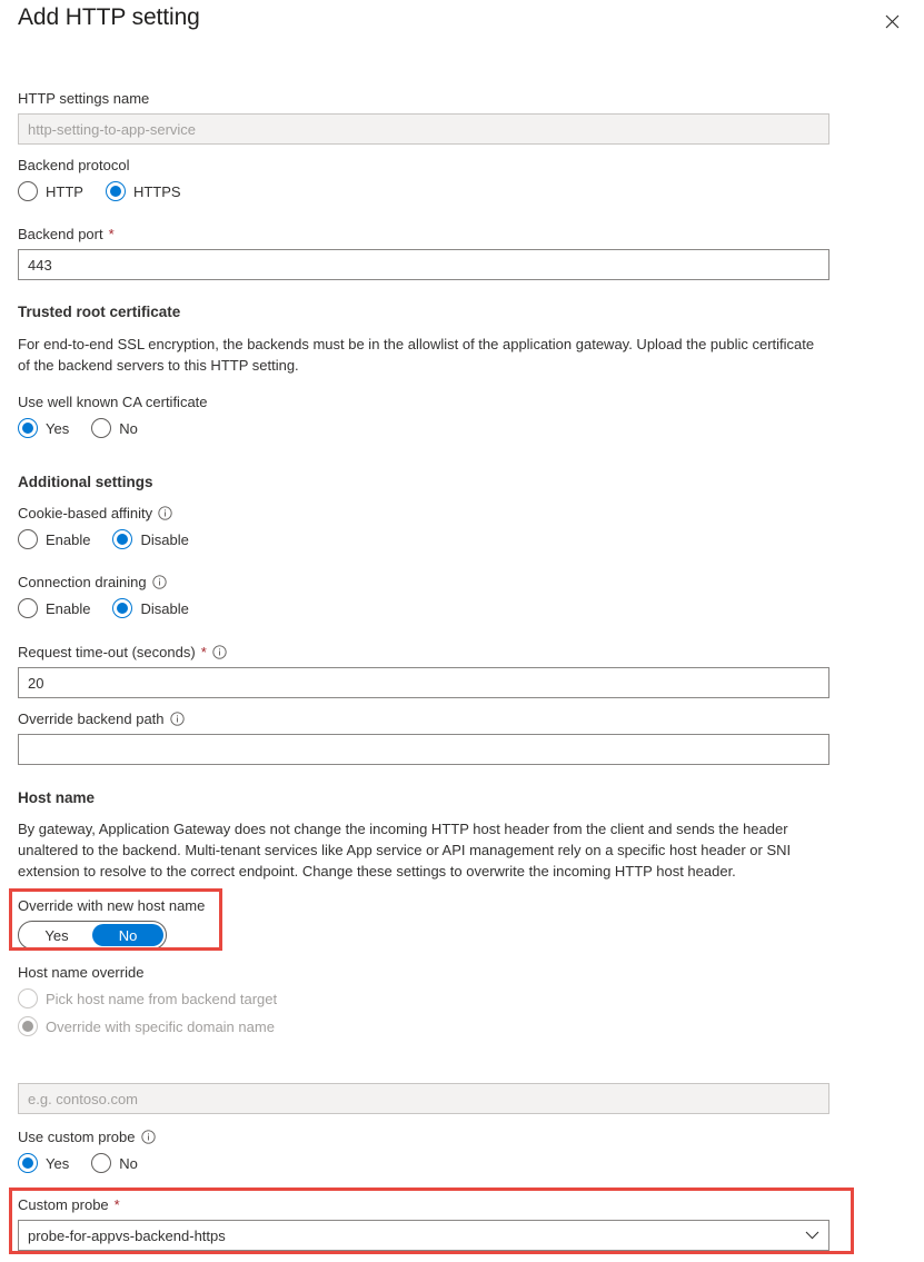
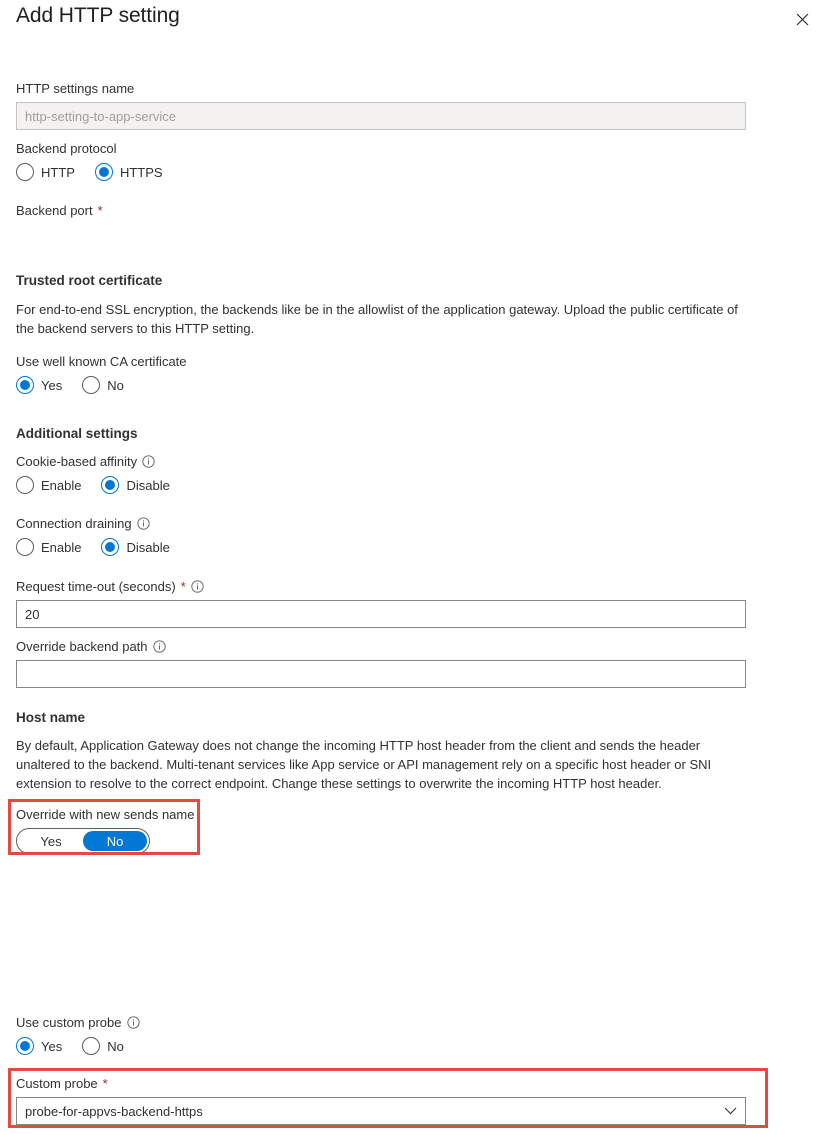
  Add HTTP setting
  HTTP settings name
  http-setting-to-app-service
  Backend protocol
  HTTP
  HTTPS
  Backend port
  *
- 443
  Trusted root certificate
- For end-to-end SSL encryption, the backends must be in the allowlist of the application gateway. Upload the public certificate of the backend servers to this HTTP setting.
+ For end-to-end SSL encryption, the backends like be in the allowlist of the application gateway. Upload the public certificate of the backend servers to this HTTP setting.
  Use well known CA certificate
  Yes
  No
  Additional settings
  Cookie-based affinity
  Enable
  Disable
  Connection draining
  Enable
  Disable
  Request time-out (seconds)
  *
  20
  Override backend path
  Host name
- By gateway, Application Gateway does not change the incoming HTTP host header from the client and sends the header unaltered to the backend. Multi-tenant services like App service or API management rely on a specific host header or SNI extension to resolve to the correct endpoint. Change these settings to overwrite the incoming HTTP host header.
+ By default, Application Gateway does not change the incoming HTTP host header from the client and sends the header unaltered to the backend. Multi-tenant services like App service or API management rely on a specific host header or SNI extension to resolve to the correct endpoint. Change these settings to overwrite the incoming HTTP host header.
- Override with new host name
+ Override with new sends name
  Yes
  No
- Host name override
- Pick host name from backend target
- Override with specific domain name
- e.g. contoso.com
  Use custom probe
  Yes
  No
  Custom probe
  *
  probe-for-appvs-backend-https
